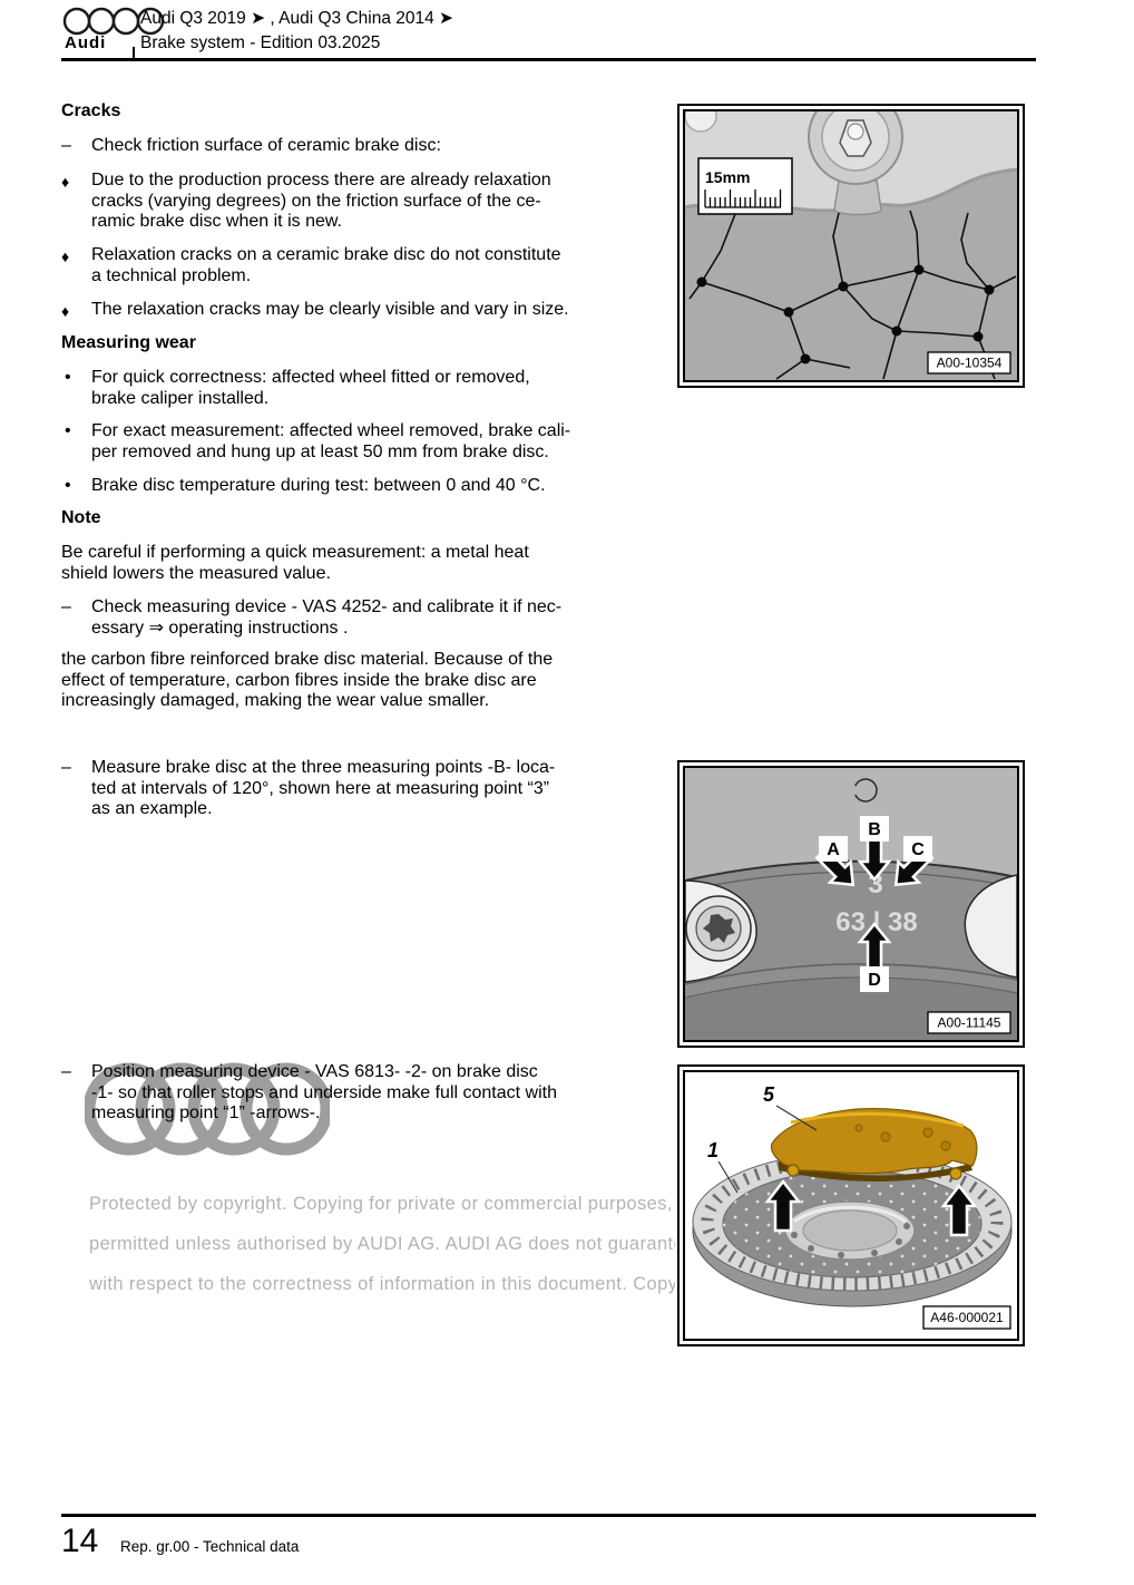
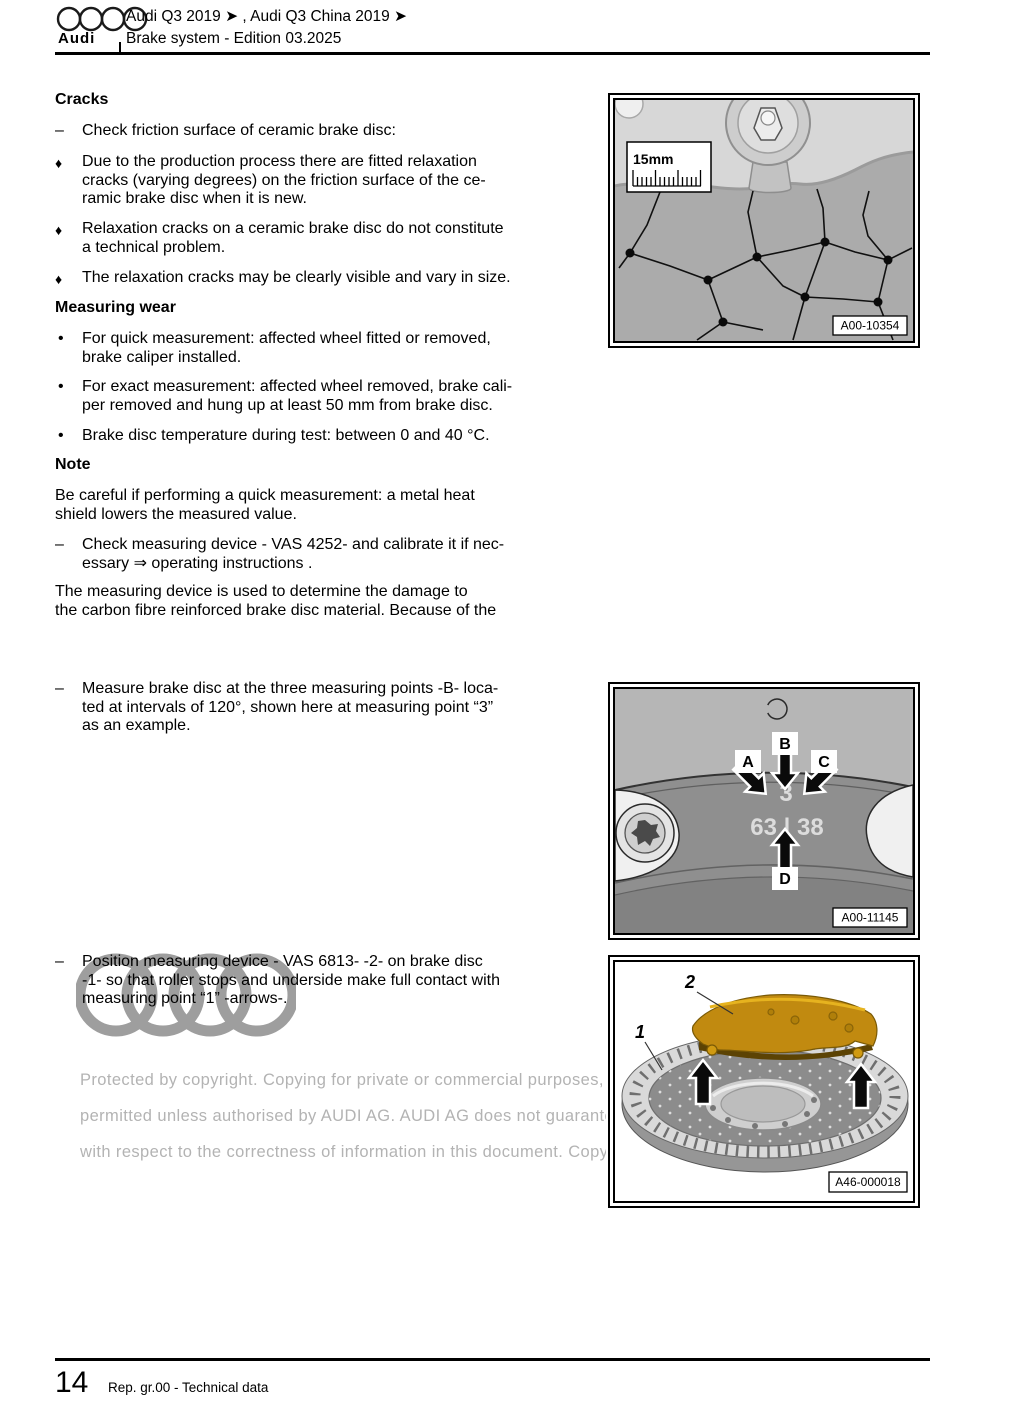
  Audi
- Audi Q3 2019 ➤ , Audi Q3 China 2014 ➤
+ Audi Q3 2019 ➤ , Audi Q3 China 2019 ➤
  Brake system - Edition 03.2025
  Cracks
  –
  Check friction surface of ceramic brake disc:
  ♦
- Due to the production process there are already relaxation
+ Due to the production process there are fitted relaxation
  cracks (varying degrees) on the friction surface of the ce-
  ramic brake disc when it is new.
  ♦
  Relaxation cracks on a ceramic brake disc do not constitute
  a technical problem.
  ♦
  The relaxation cracks may be clearly visible and vary in size.
  Measuring wear
  •
- For quick correctness: affected wheel fitted or removed,
+ For quick measurement: affected wheel fitted or removed,
  brake caliper installed.
  •
  For exact measurement: affected wheel removed, brake cali-
  per removed and hung up at least 50 mm from brake disc.
  •
  Brake disc temperature during test: between 0 and 40 °C.
  Note
  Be careful if performing a quick measurement: a metal heat
  shield lowers the measured value.
  –
  Check measuring device - VAS 4252- and calibrate it if nec-
  essary ⇒ operating instructions .
+ The measuring device is used to determine the damage to
  the carbon fibre reinforced brake disc material. Because of the
- effect of temperature, carbon fibres inside the brake disc are
- increasingly damaged, making the wear value smaller.
  –
  Measure brake disc at the three measuring points -B- loca-
  ted at intervals of 120°, shown here at measuring point “3”
  as an example.
  –
  Position measuring device - VAS 6813- -2- on brake disc
  -1- so that roller stops and underside make full contact with
  measuring point “1” -arrows-.
  Protected by copyright. Copying for private or commercial purposes,
  permitted unless authorised by AUDI AG. AUDI AG does not guarant
  with respect to the correctness of information in this document. Copy
  15mm
  A00-10354
  3
  63 | 38
  A
  B
  C
  D
  A00-11145
- 5
+ 2
  1
- A46-000021
+ A46-000018
  14
  Rep. gr.00 - Technical data
